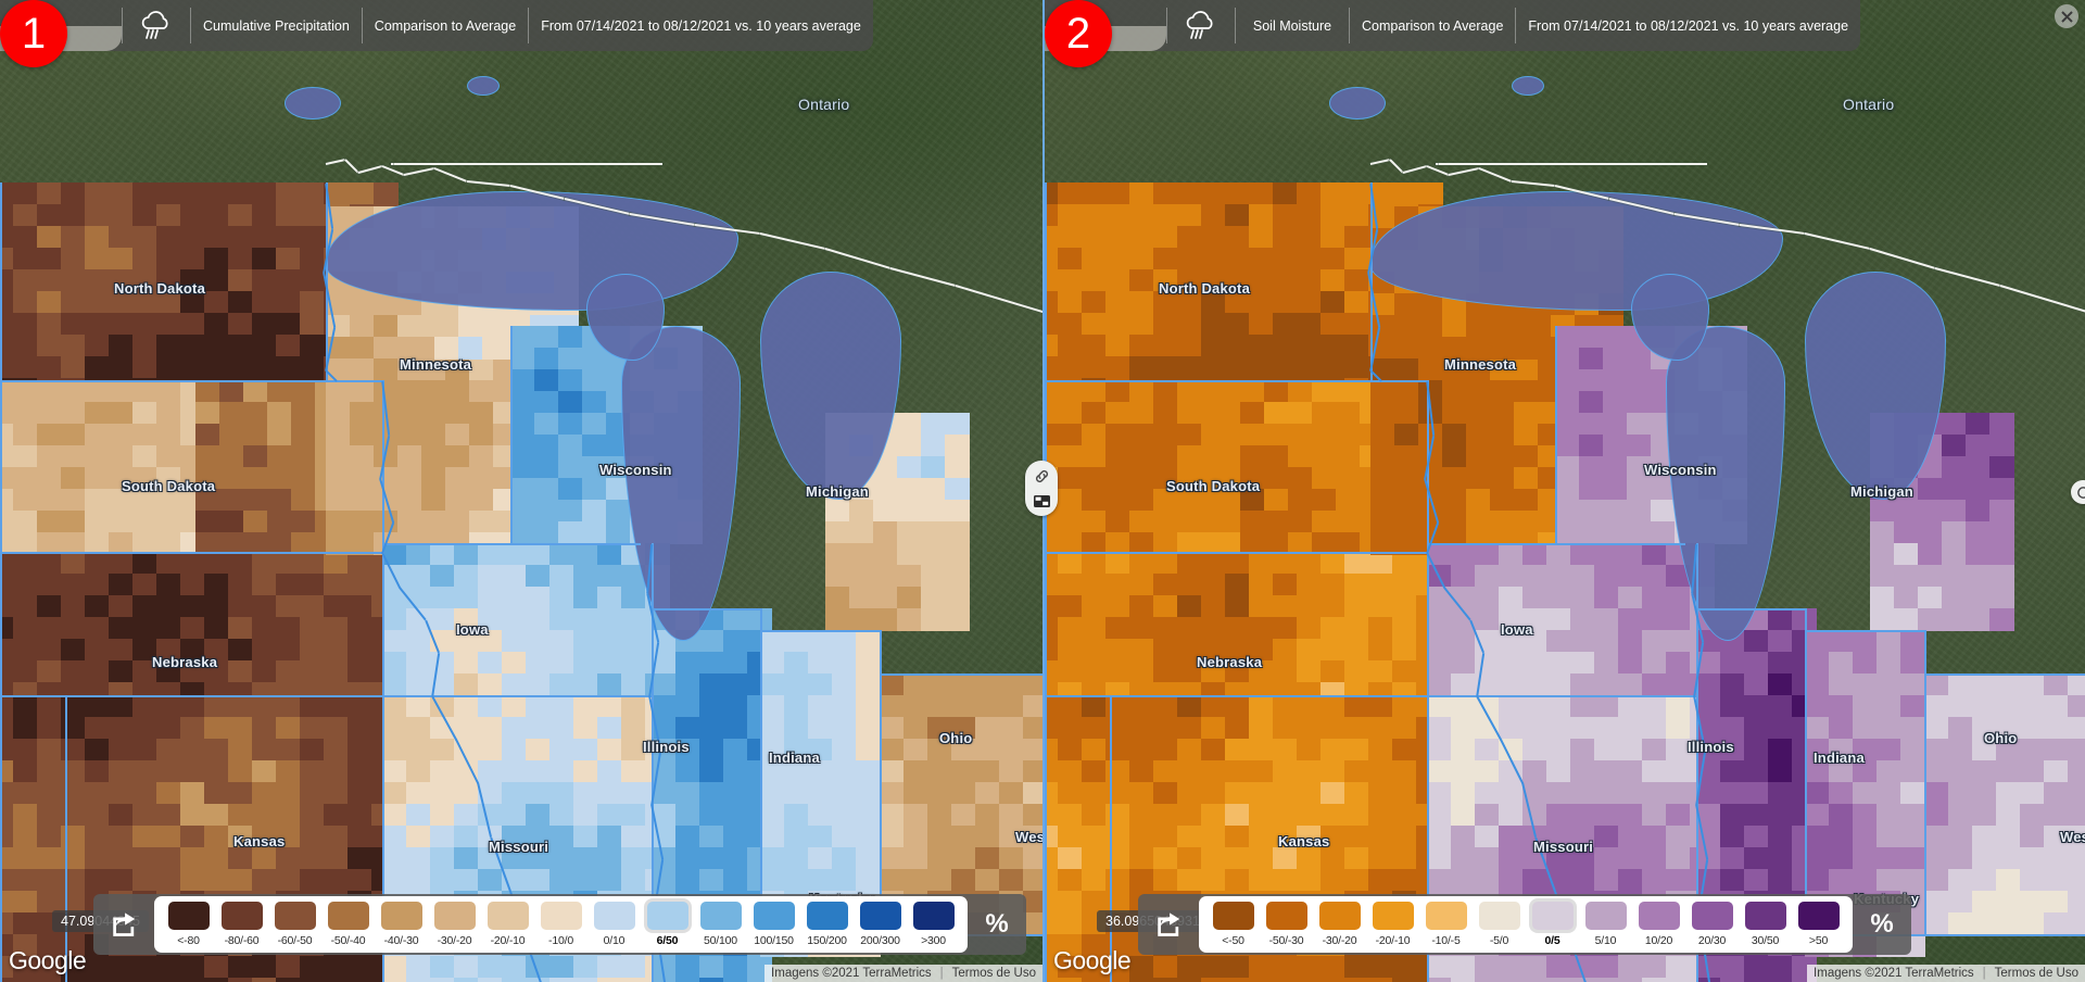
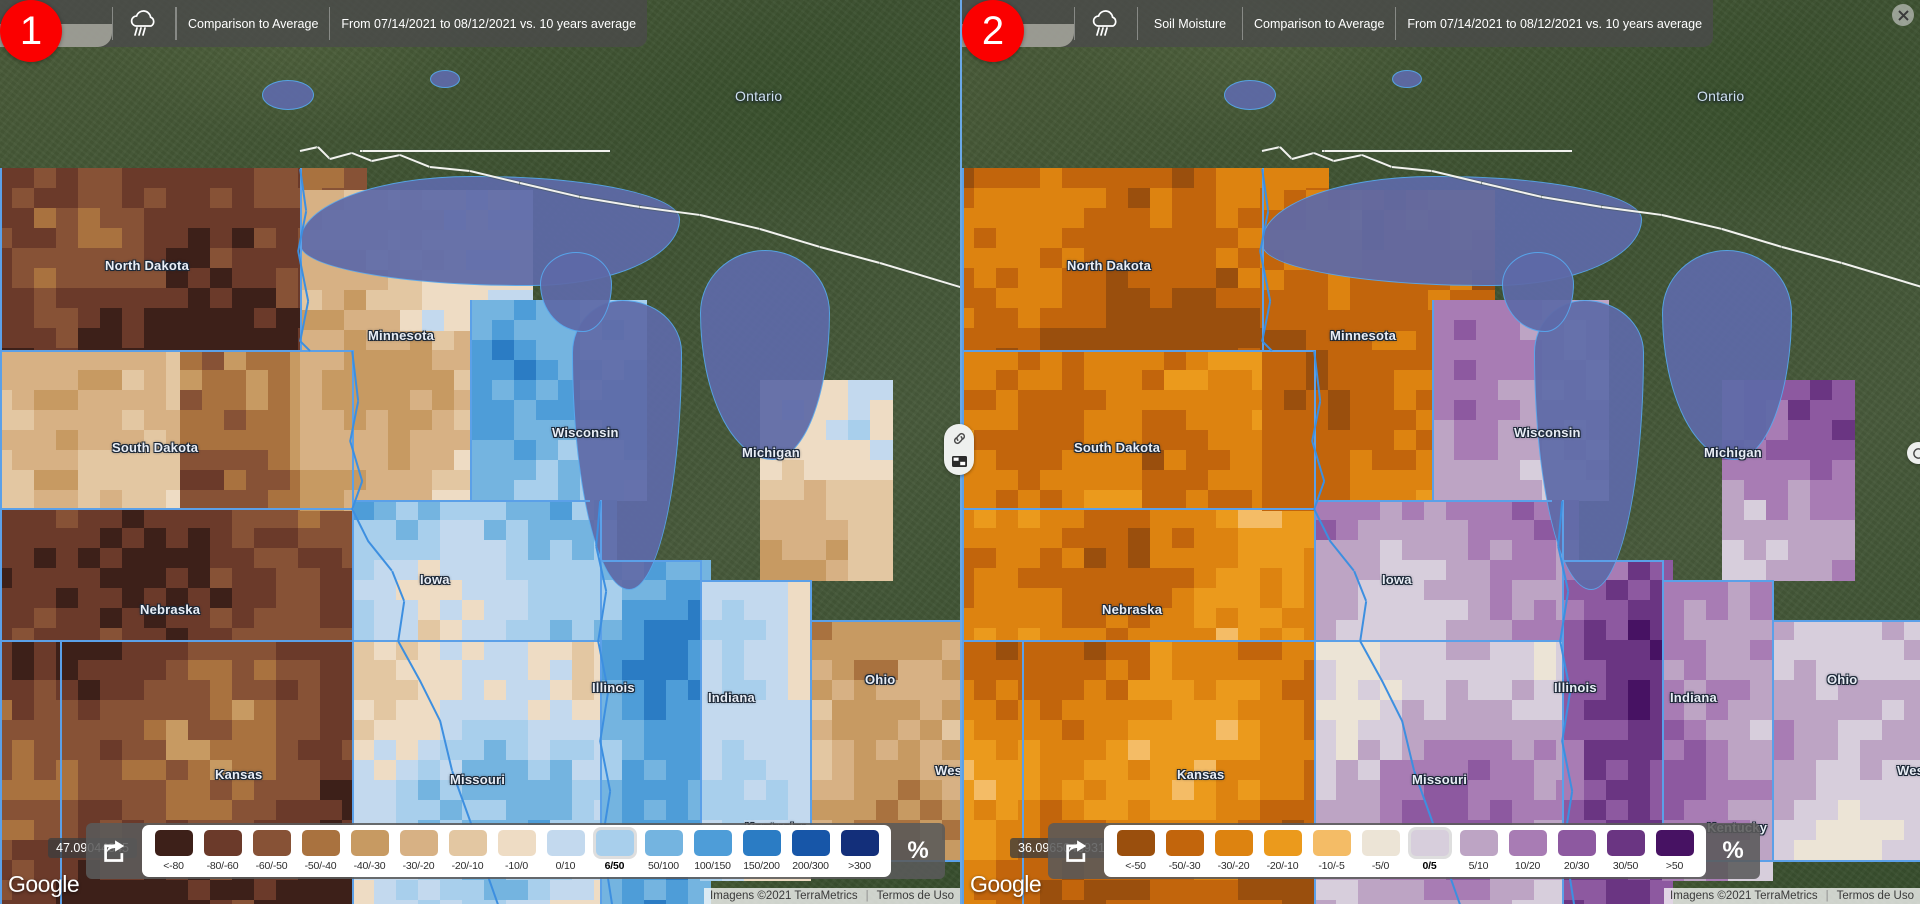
  Ontario
  North Dakota
  South Dakota
  Minnesota
  Wisconsin
  Michigan
  Iowa
  Nebraska
  Kansas
  Missouri
  Illinois
  Indiana
  Ohio
  Wes
  1
- Cumulative Precipitation
  Comparison to Average
  From 07/14/2021 to 08/12/2021 vs. 10 years average
  <-80
  -80/-60
  -60/-50
  -50/-40
  -40/-30
  -30/-20
  -20/-10
  -10/0
  0/10
  6/50
  50/100
  100/150
  150/200
  200/300
  >300
  %
  47.09045
  Google
  Imagens ©2021 TerraMetrics
  |
  Termos de Uso
  Ontario
  North Dakota
  South Dakota
  Minnesota
  Wisconsin
  Michigan
  Iowa
  Nebraska
  Kansas
  Missouri
  Illinois
  Indiana
  Ohio
  Kentucky
  2
  Soil Moisture
  Comparison to Average
  From 07/14/2021 to 08/12/2021 vs. 10 years average
  <-50
  -50/-30
  -30/-20
  -20/-10
  -10/-5
  -5/0
  0/5
  5/10
  10/20
  20/30
  30/50
  >50
  %
  Google
  Imagens ©2021 TerraMetrics
  |
  Termos de Uso
